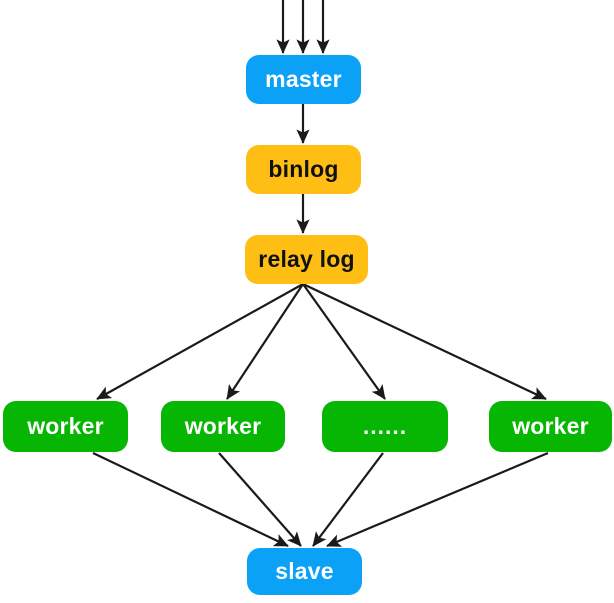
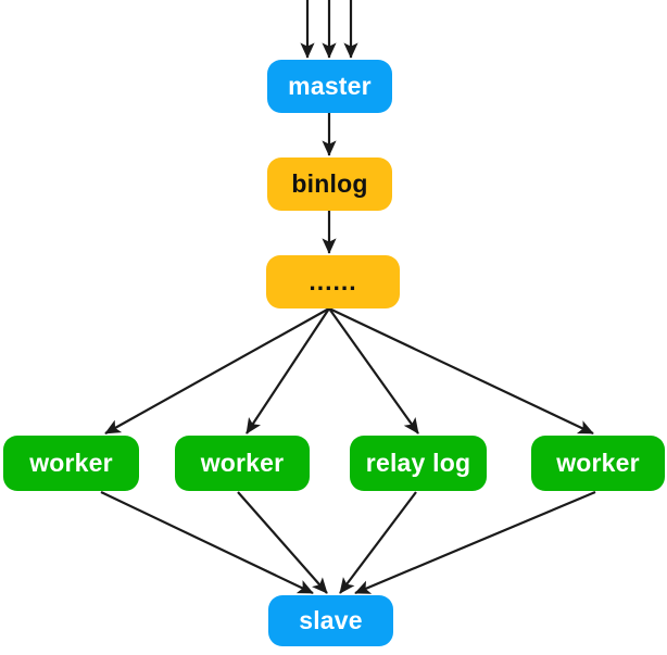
  master
  binlog
- relay log
+ ......
  worker
  worker
- ......
+ relay log
  worker
  slave
